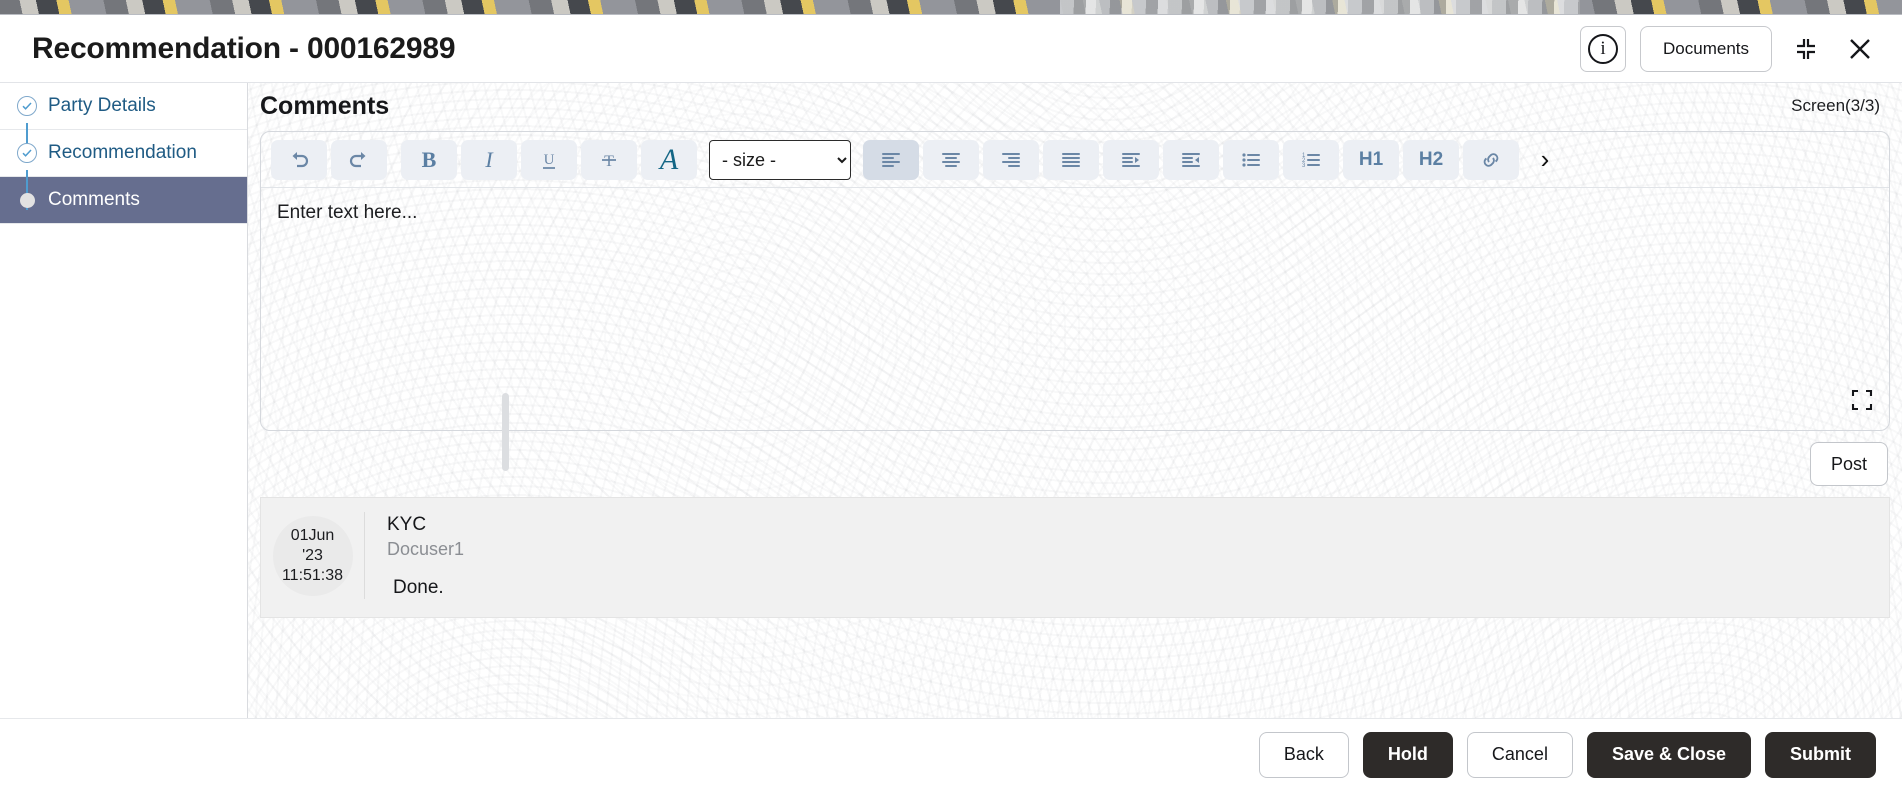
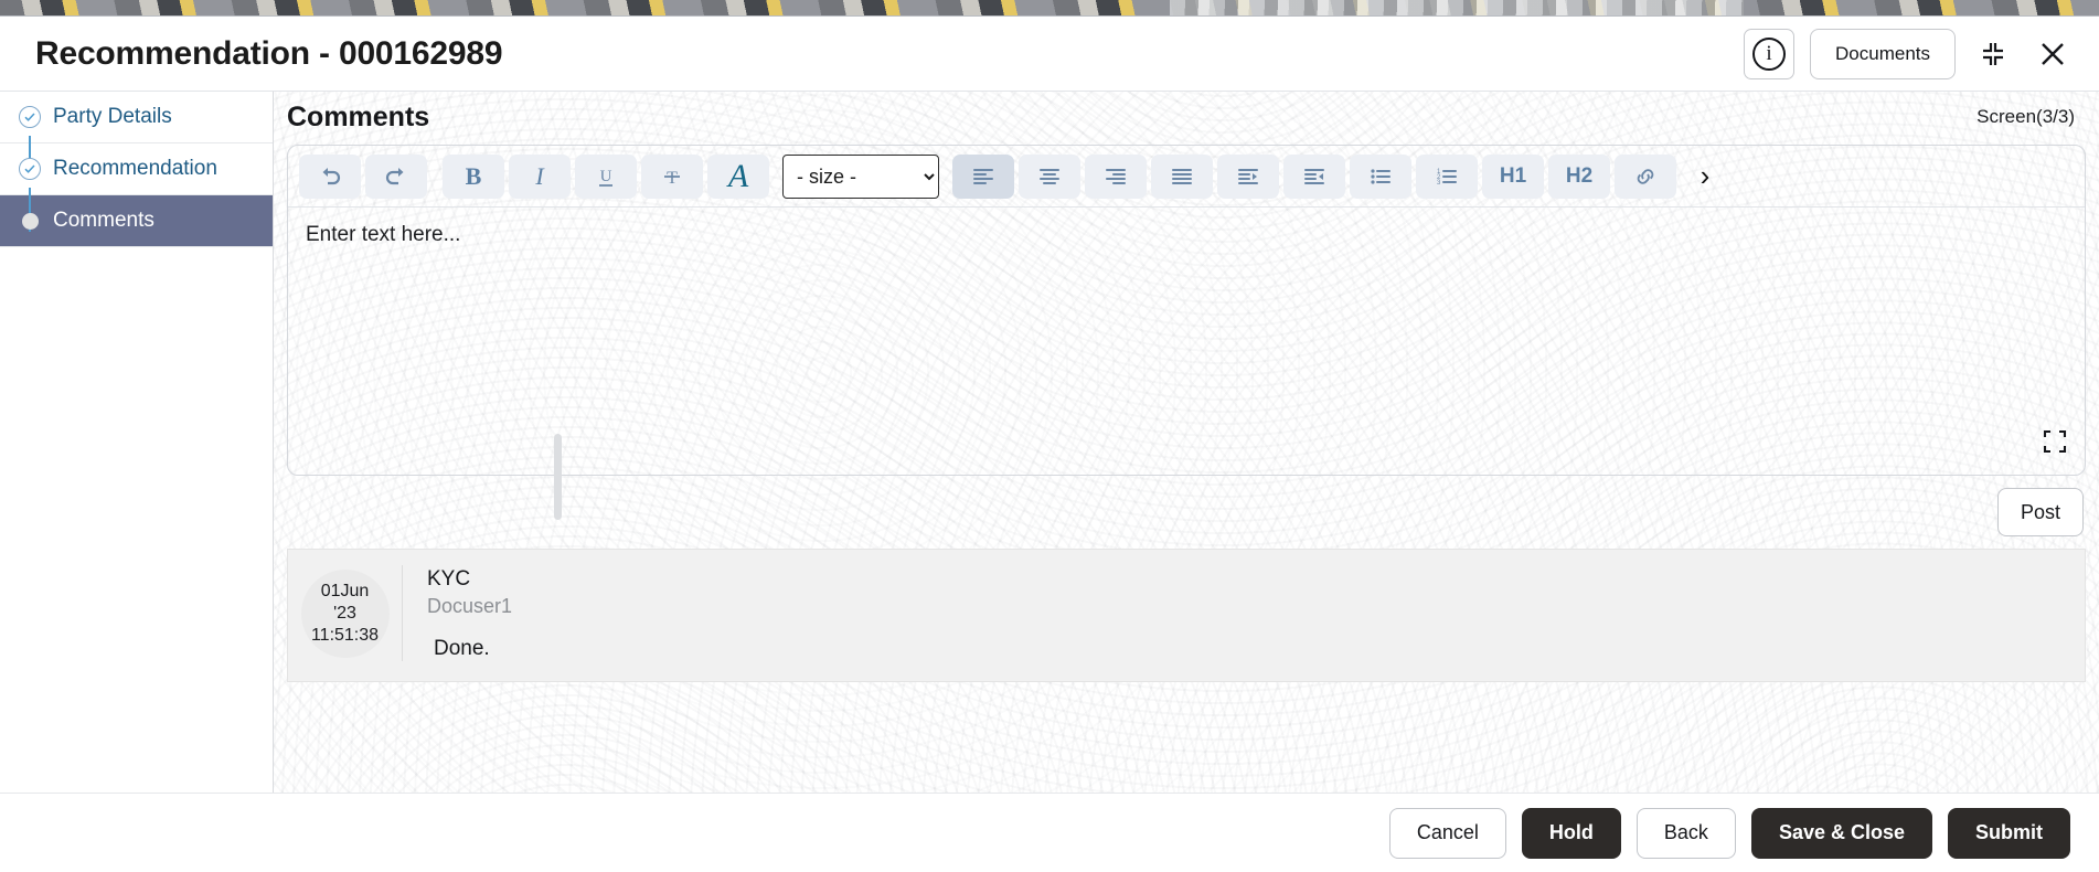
  Recommendation - 000162989
  i
  Documents
  Party Details
  Recommendation
  Comments
  Comments
  Screen(3/3)
  B
  I
  U
  T
  A
  - size -
  H1
  H2
  ›
  Enter text here...
  Post
  01Jun
  '23
  11:51:38
  KYC
  Docuser1
  Done.
- Back
+ Cancel
  Hold
- Cancel
+ Back
  Save & Close
  Submit
